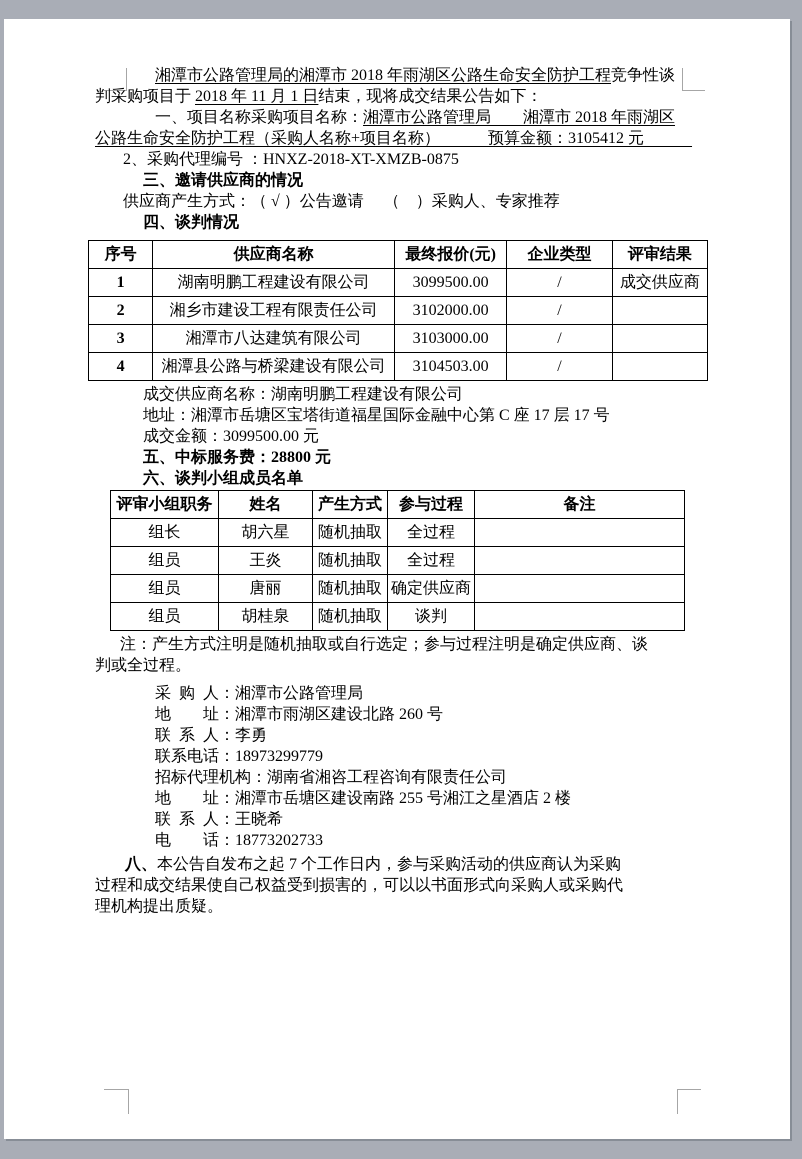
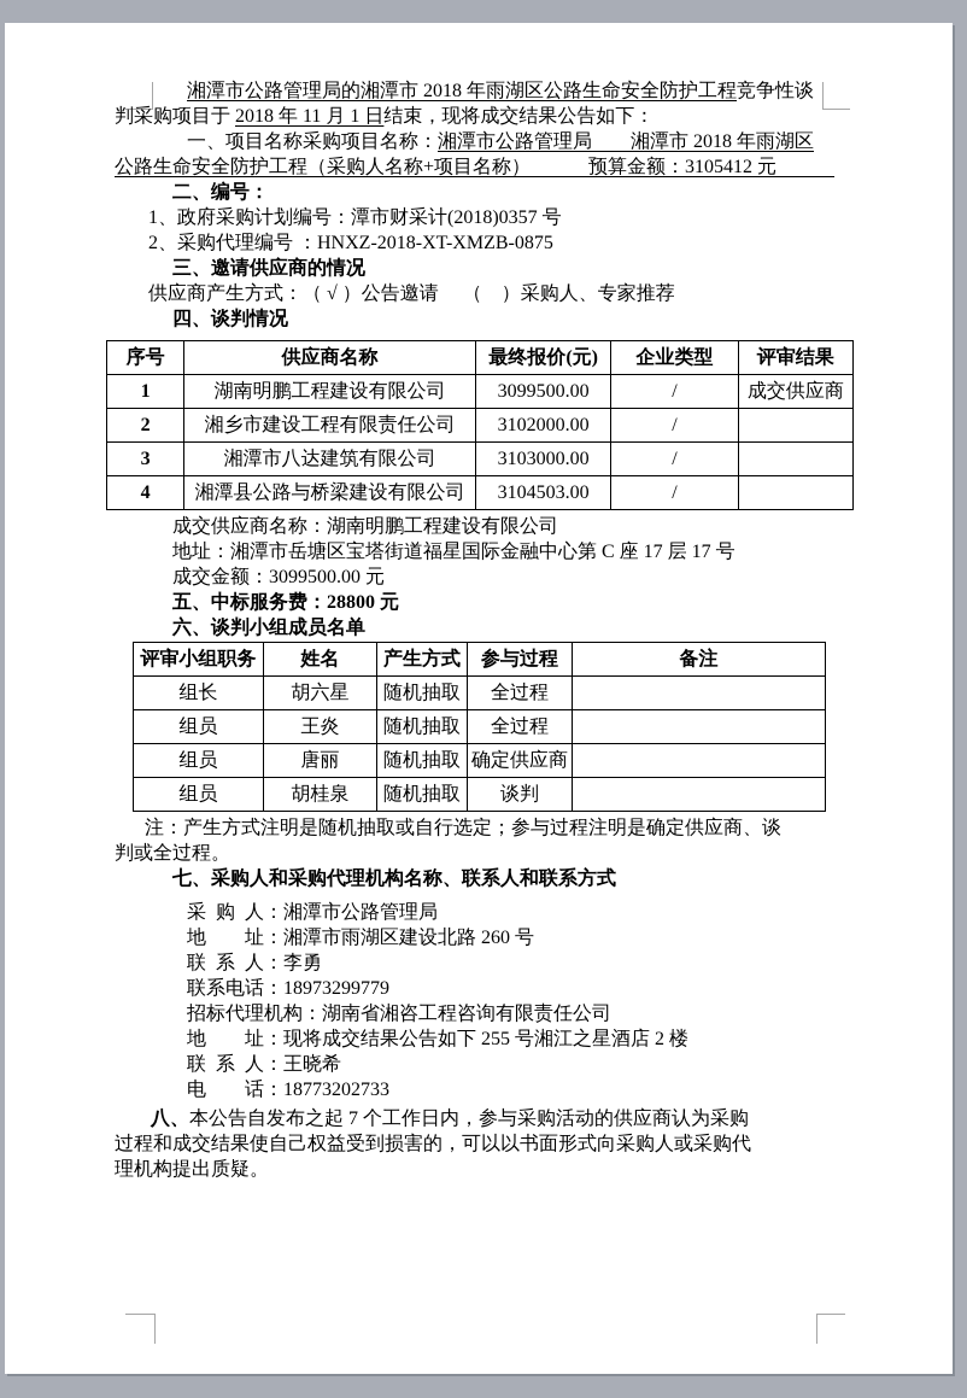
  湘潭市公路管理局的湘潭市 2018 年雨湖区公路生命安全防护工程竞争性谈
  判采购项目于 2018 年 11 月 1 日结束，现将成交结果公告如下：
  一、项目名称采购项目名称：湘潭市公路管理局 湘潭市 2018 年雨湖区
  公路生命安全防护工程（采购人名称+项目名称） 预算金额：3105412 元
+ 二、编号：
+ 1、政府采购计划编号：潭市财采计(2018)0357 号
  2、采购代理编号 ：HNXZ-2018-XT-XMZB-0875
  三、邀请供应商的情况
  供应商产生方式：（ √ ）公告邀请 （ ）采购人、专家推荐
  四、谈判情况
  序号	供应商名称	最终报价(元)	企业类型	评审结果
  1	湖南明鹏工程建设有限公司	3099500.00	/	成交供应商
  2	湘乡市建设工程有限责任公司	3102000.00	/
  3	湘潭市八达建筑有限公司	3103000.00	/
  4	湘潭县公路与桥梁建设有限公司	3104503.00	/
  成交供应商名称：湖南明鹏工程建设有限公司
  地址：湘潭市岳塘区宝塔街道福星国际金融中心第 C 座 17 层 17 号
  成交金额：3099500.00 元
  五、中标服务费：28800 元
  六、谈判小组成员名单
  评审小组职务	姓名	产生方式	参与过程	备注
  组长	胡六星	随机抽取	全过程
  组员	王炎	随机抽取	全过程
  组员	唐丽	随机抽取	确定供应商
  组员	胡桂泉	随机抽取	谈判
  注：产生方式注明是随机抽取或自行选定；参与过程注明是确定供应商、谈
  判或全过程。
+ 七、采购人和采购代理机构名称、联系人和联系方式
  采购人：湘潭市公路管理局
  地址：湘潭市雨湖区建设北路 260 号
  联系人：李勇
  联系电话：18973299779
  招标代理机构：湖南省湘咨工程咨询有限责任公司
- 地址：湘潭市岳塘区建设南路 255 号湘江之星酒店 2 楼
+ 地址：现将成交结果公告如下 255 号湘江之星酒店 2 楼
  联系人：王晓希
  电话：18773202733
  八、本公告自发布之起 7 个工作日内，参与采购活动的供应商认为采购
  过程和成交结果使自己权益受到损害的，可以以书面形式向采购人或采购代
  理机构提出质疑。
